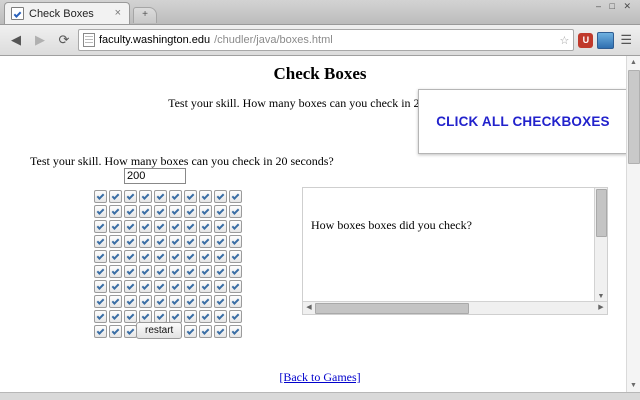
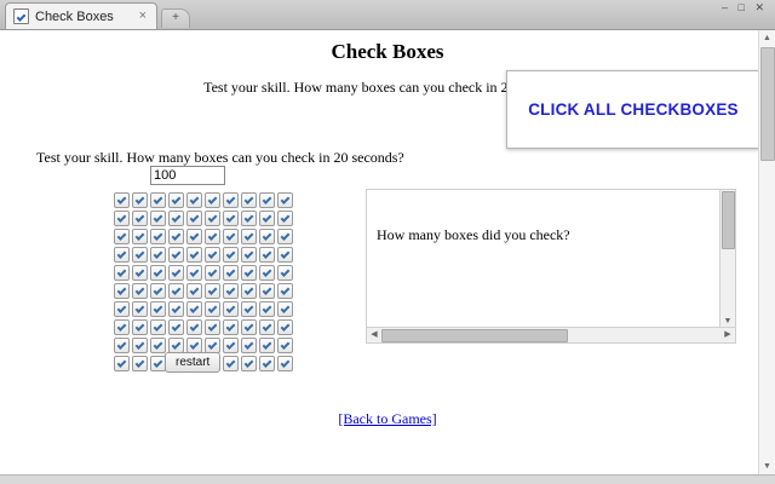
  Check Boxes
  ×
  +
  – □ ✕
- ◀
- ▶
- ⟳
- faculty.washington.edu
- /chudler/java/boxes.html
- ☆
- U
- ☰
  Check Boxes
  Test your skill. How many boxes can you check in 2
  Test your skill. How many boxes can you check in 20 seconds?
- 200
+ 100
  restart
  [Back to Games]
- How boxes boxes did you check?
+ How many boxes did you check?
  CLICK ALL CHECKBOXES
